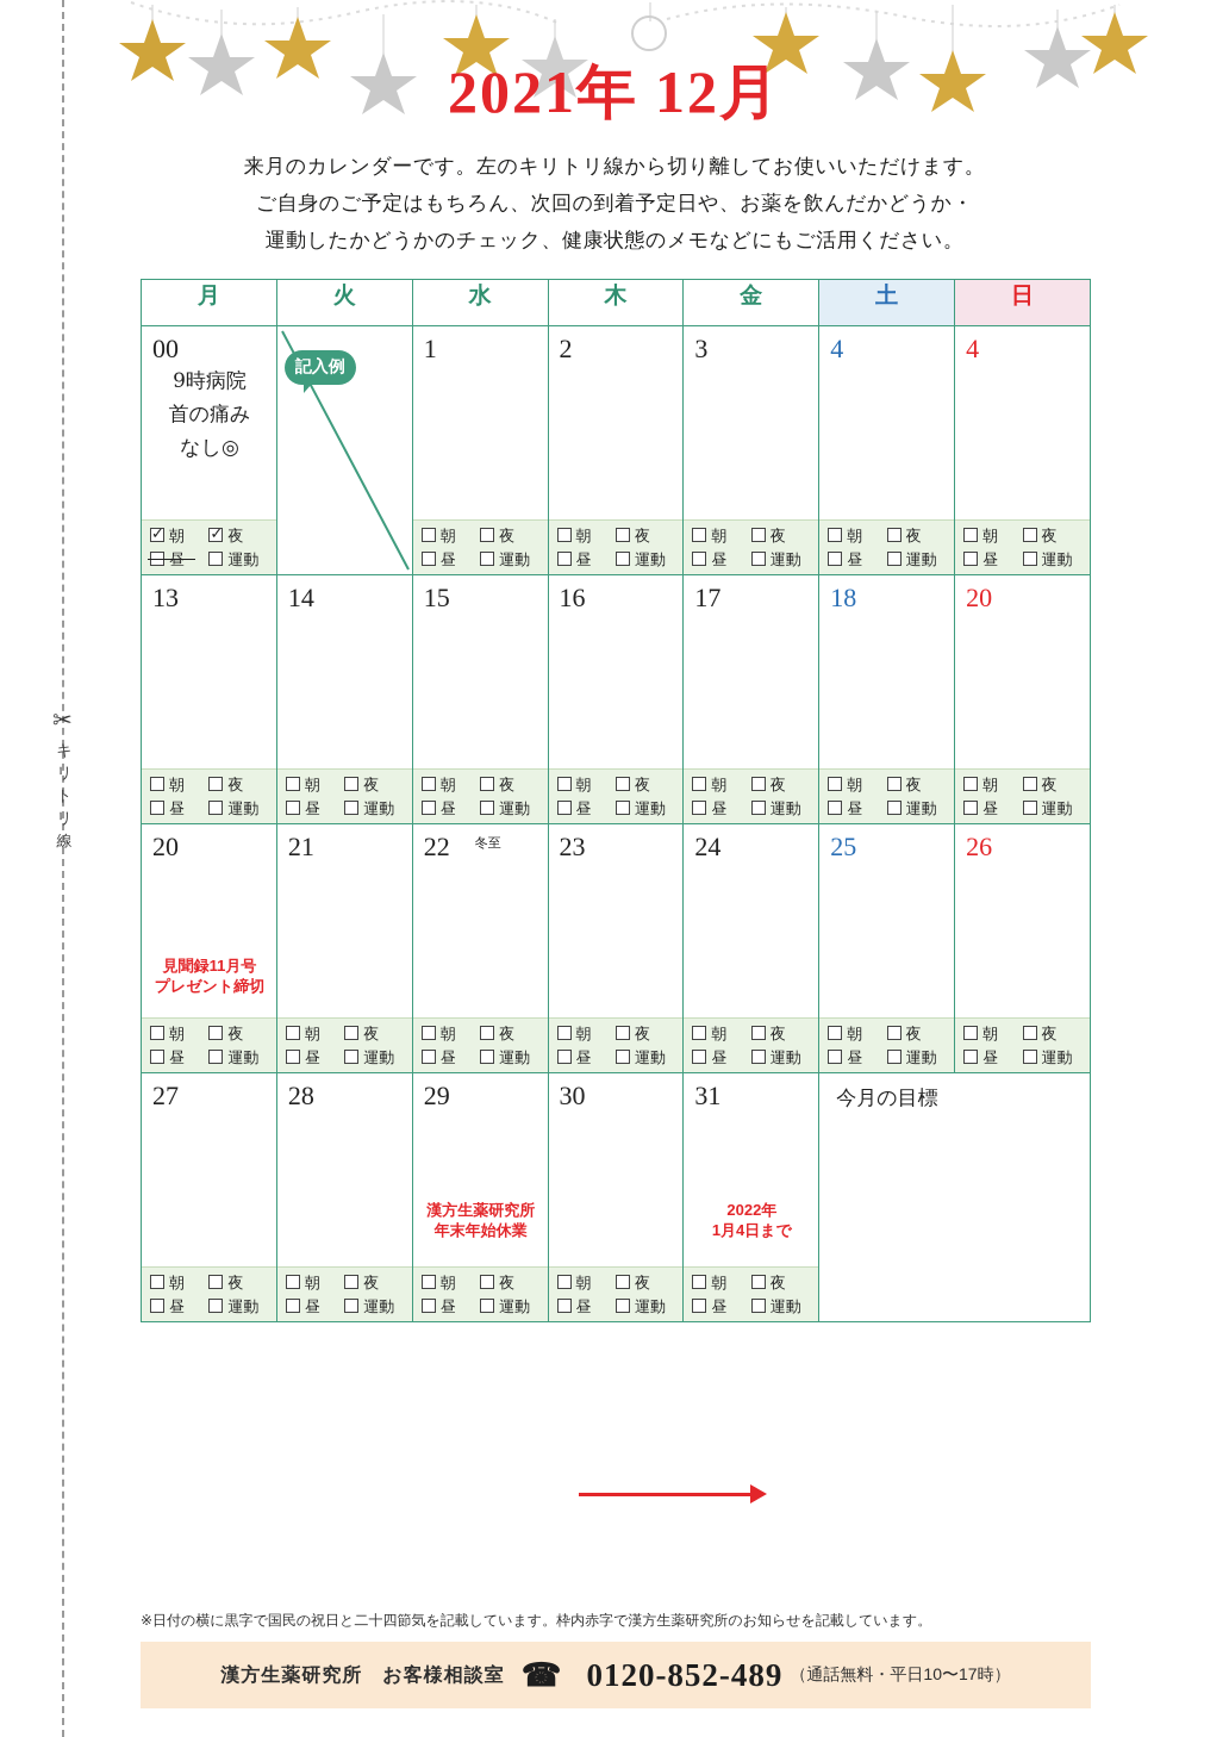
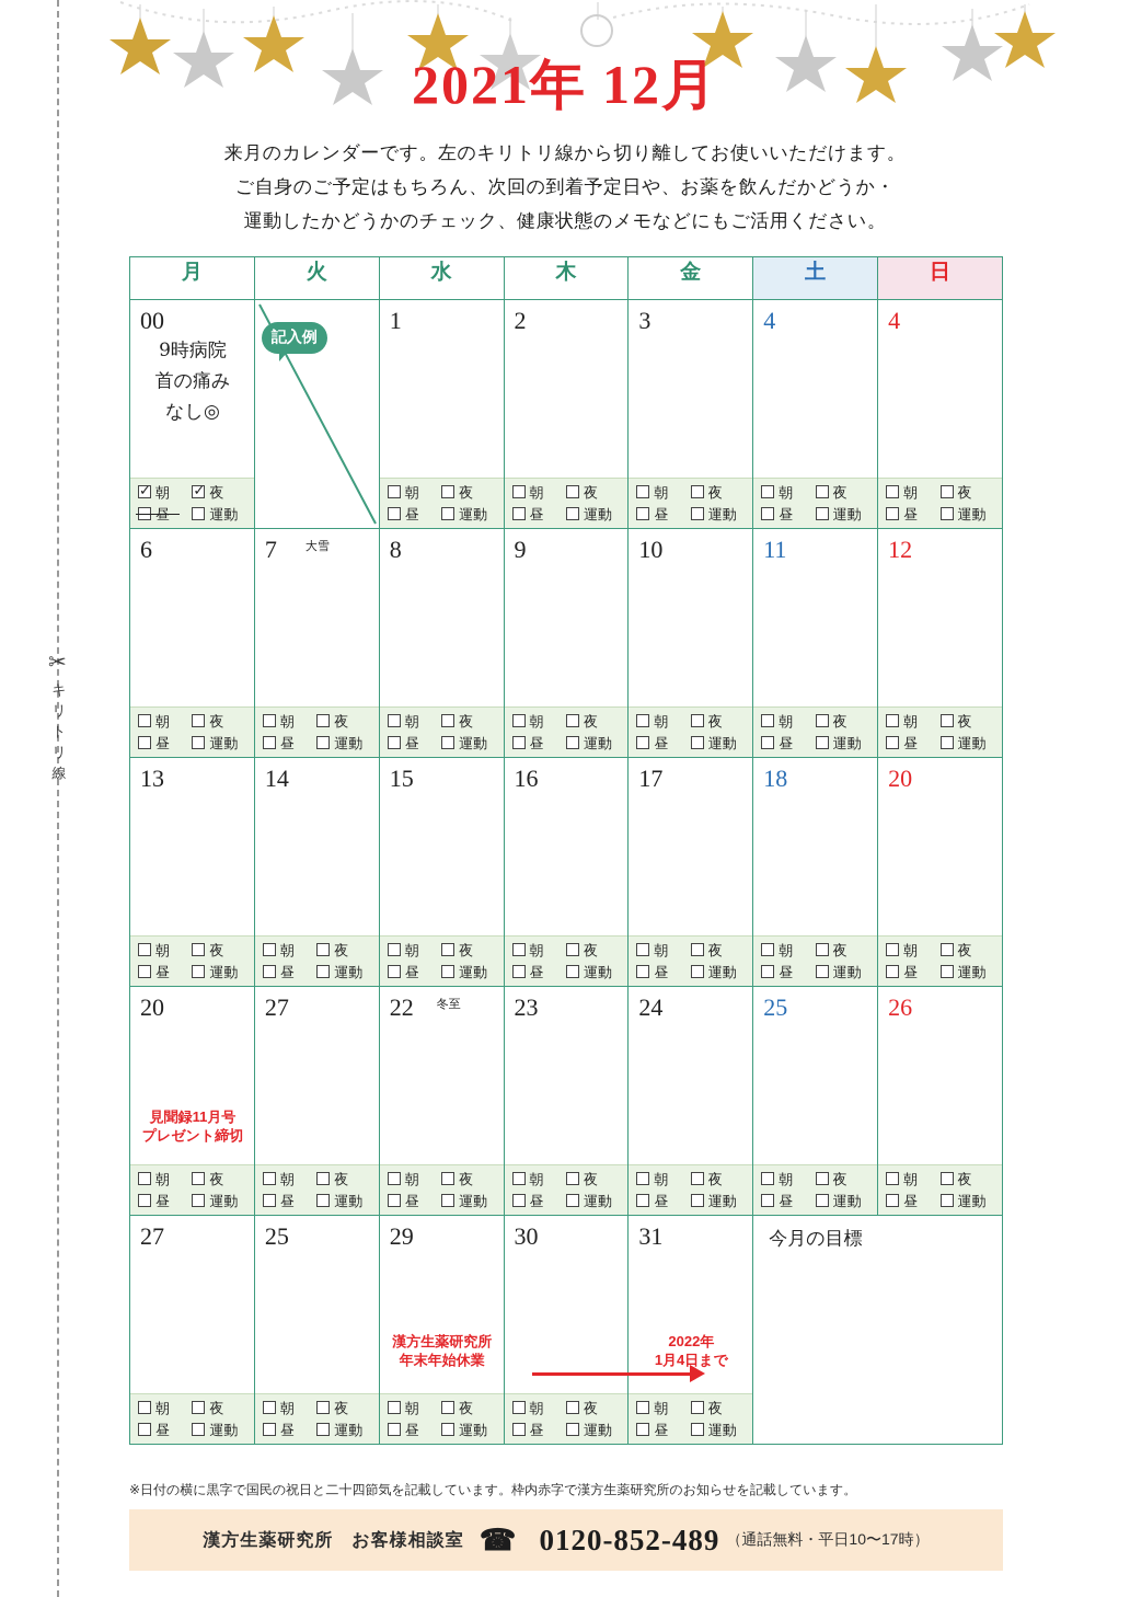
  2021年 12月
  来月のカレンダーです。左のキリトリ線から切り離してお使いいただけます。
  ご自身のご予定はもちろん、次回の到着予定日や、お薬を飲んだかどうか・
  運動したかどうかのチェック、健康状態のメモなどにもご活用ください。
  ✂
  キリトリ線
  月	火	水	木	金	土	日
  00 9時病院 首の痛み なし◎ 朝 夜 運動	記入例	1 朝 夜 昼 運動	2 朝 夜 昼 運動	3 朝 夜 昼 運動	4 朝 夜 昼 運動	4 朝 夜 昼 運動
+ 6 朝 夜 昼 運動	7 大雪 朝 夜 昼 運動	8 朝 夜 昼 運動	9 朝 夜 昼 運動	10 朝 夜 昼 運動	11 朝 夜 昼 運動	12 朝 夜 昼 運動
  13 朝 夜 昼 運動	14 朝 夜 昼 運動	15 朝 夜 昼 運動	16 朝 夜 昼 運動	17 朝 夜 昼 運動	18 朝 夜 昼 運動	20 朝 夜 昼 運動
- 20 見聞録11月号 プレゼント締切 朝 夜 昼 運動	21 朝 夜 昼 運動	22 冬至 朝 夜 昼 運動	23 朝 夜 昼 運動	24 朝 夜 昼 運動	25 朝 夜 昼 運動	26 朝 夜 昼 運動
+ 20 見聞録11月号 プレゼント締切 朝 夜 昼 運動	27 朝 夜 昼 運動	22 冬至 朝 夜 昼 運動	23 朝 夜 昼 運動	24 朝 夜 昼 運動	25 朝 夜 昼 運動	26 朝 夜 昼 運動
- 27 朝 夜 昼 運動	28 朝 夜 昼 運動	29 漢方生薬研究所 年末年始休業 朝 夜 昼 運動	30 朝 夜 昼 運動	31 2022年 1月4日まで 朝 夜 昼 運動	今月の目標
+ 27 朝 夜 昼 運動	25 朝 夜 昼 運動	29 漢方生薬研究所 年末年始休業 朝 夜 昼 運動	30 朝 夜 昼 運動	31 2022年 1月4日まで 朝 夜 昼 運動	今月の目標
  ※日付の横に黒字で国民の祝日と二十四節気を記載しています。枠内赤字で漢方生薬研究所のお知らせを記載しています。
  漢方生薬研究所 お客様相談室
  ☎
  0120-852-489
  （通話無料・平日10〜17時）
